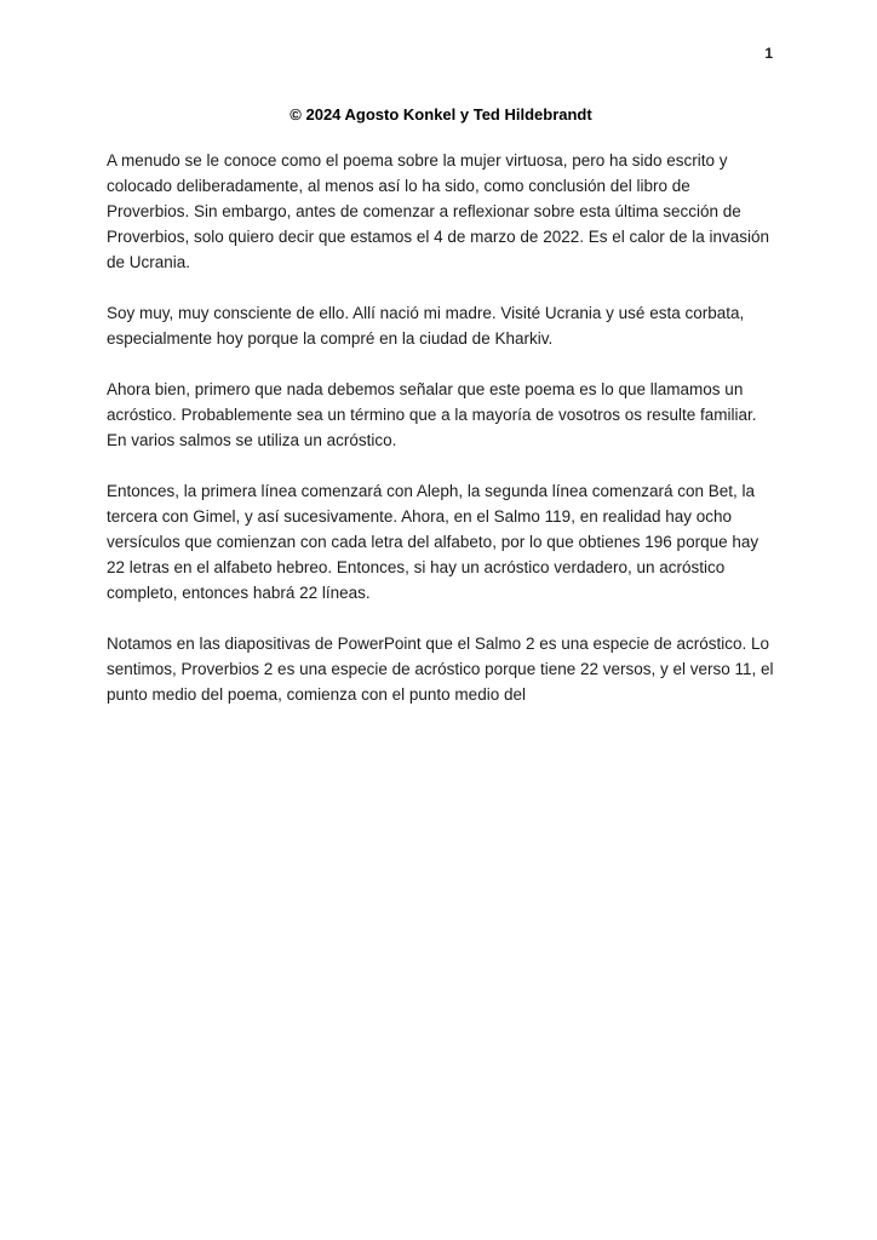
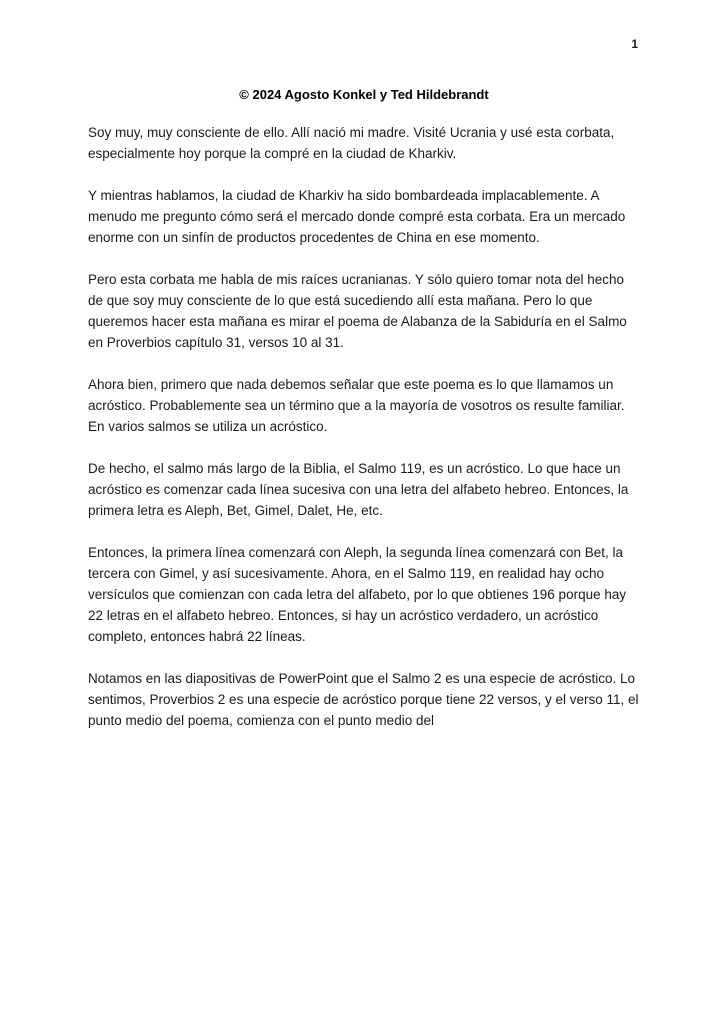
  1
  © 2024 Agosto Konkel y Ted Hildebrandt
- A menudo se le conoce como el poema sobre la mujer virtuosa, pero ha sido escrito y colocado deliberadamente, al menos así lo ha sido, como conclusión del libro de Proverbios. Sin embargo, antes de comenzar a reflexionar sobre esta última sección de Proverbios, solo quiero decir que estamos el 4 de marzo de 2022. Es el calor de la invasión de Ucrania.
  Soy muy, muy consciente de ello. Allí nació mi madre. Visité Ucrania y usé esta corbata, especialmente hoy porque la compré en la ciudad de Kharkiv.
+ Y mientras hablamos, la ciudad de Kharkiv ha sido bombardeada implacablemente. A menudo me pregunto cómo será el mercado donde compré esta corbata. Era un mercado enorme con un sinfín de productos procedentes de China en ese momento.
+ Pero esta corbata me habla de mis raíces ucranianas. Y sólo quiero tomar nota del hecho de que soy muy consciente de lo que está sucediendo allí esta mañana. Pero lo que queremos hacer esta mañana es mirar el poema de Alabanza de la Sabiduría en el Salmo en Proverbios capítulo 31, versos 10 al 31.
  Ahora bien, primero que nada debemos señalar que este poema es lo que llamamos un acróstico. Probablemente sea un término que a la mayoría de vosotros os resulte familiar. En varios salmos se utiliza un acróstico.
+ De hecho, el salmo más largo de la Biblia, el Salmo 119, es un acróstico. Lo que hace un acróstico es comenzar cada línea sucesiva con una letra del alfabeto hebreo. Entonces, la primera letra es Aleph, Bet, Gimel, Dalet, He, etc.
  Entonces, la primera línea comenzará con Aleph, la segunda línea comenzará con Bet, la tercera con Gimel, y así sucesivamente. Ahora, en el Salmo 119, en realidad hay ocho versículos que comienzan con cada letra del alfabeto, por lo que obtienes 196 porque hay 22 letras en el alfabeto hebreo. Entonces, si hay un acróstico verdadero, un acróstico completo, entonces habrá 22 líneas.
  Notamos en las diapositivas de PowerPoint que el Salmo 2 es una especie de acróstico. Lo sentimos, Proverbios 2 es una especie de acróstico porque tiene 22 versos, y el verso 11, el punto medio del poema, comienza con el punto medio del
